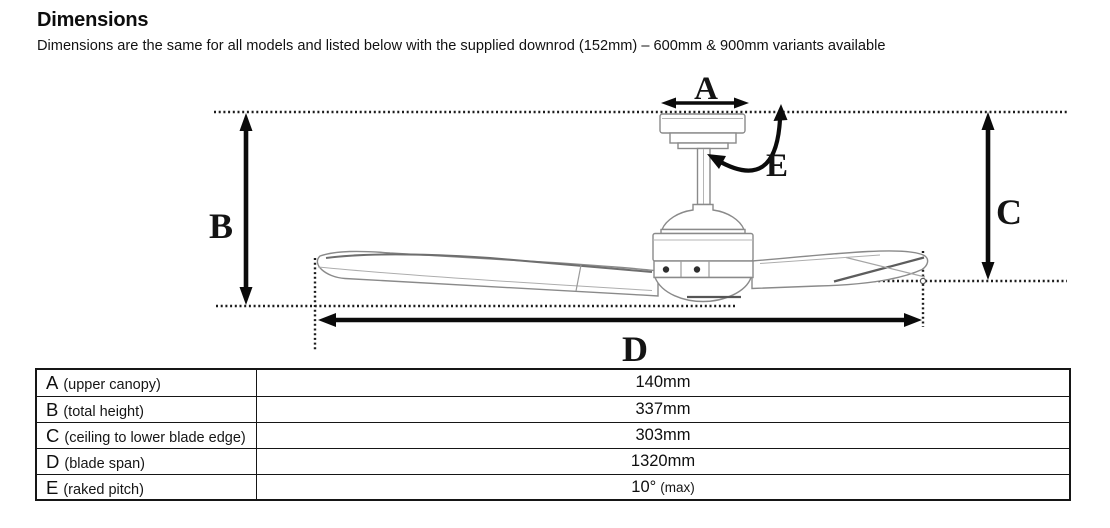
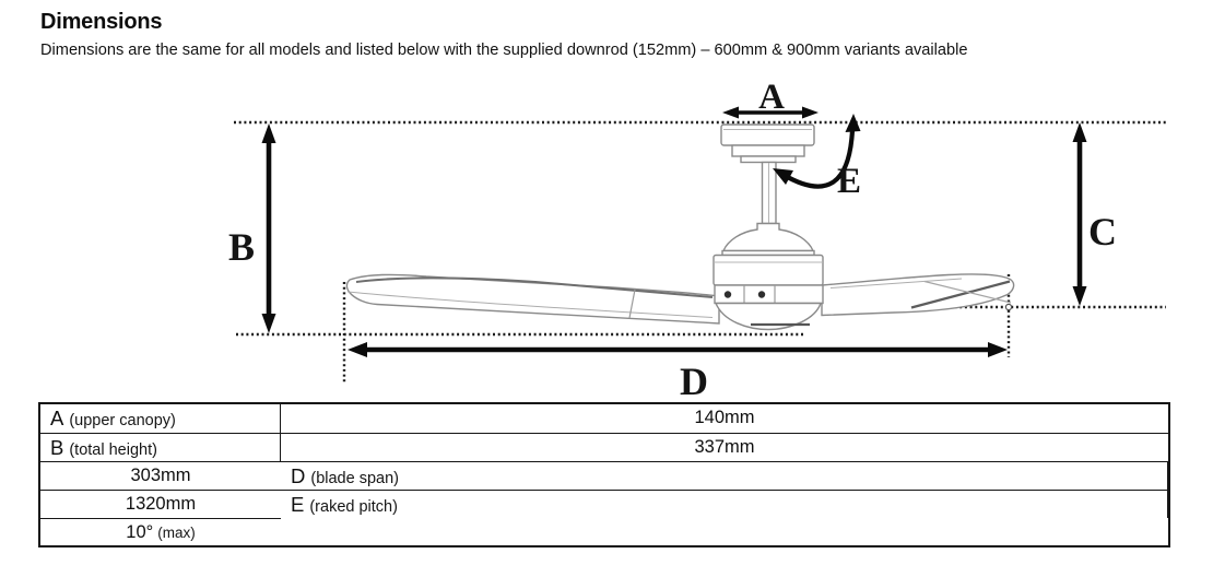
  Dimensions
  Dimensions are the same for all models and listed below with the supplied downrod (152mm) – 600mm & 900mm variants available
  A
  B
  C
  D
  E
  A (upper canopy)
  140mm
  B (total height)
  337mm
- C (ceiling to lower blade edge)
  303mm
  D (blade span)
  1320mm
  E (raked pitch)
  10° (max)
